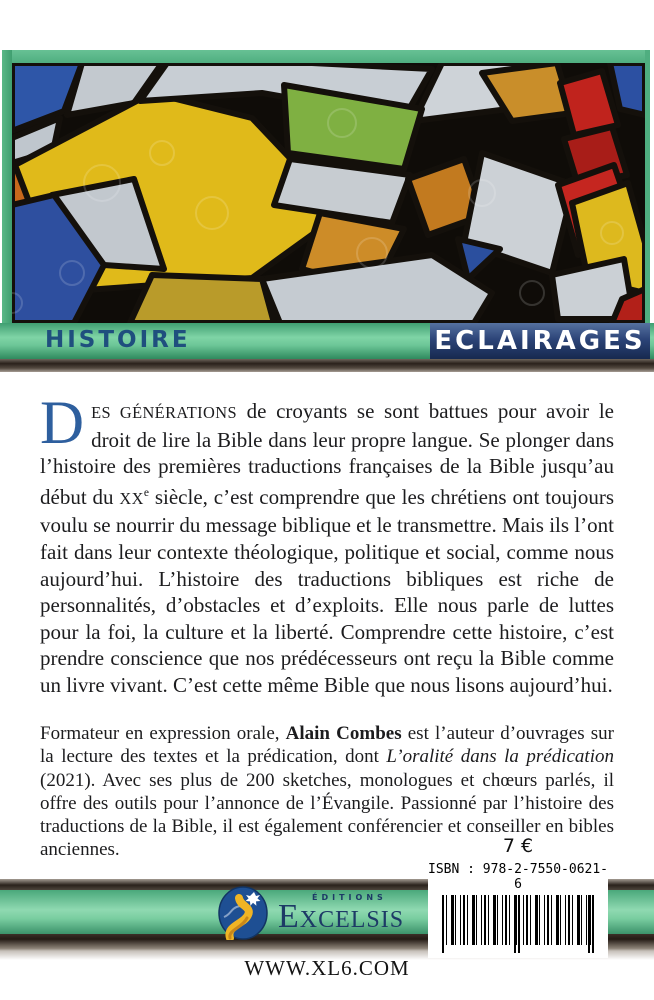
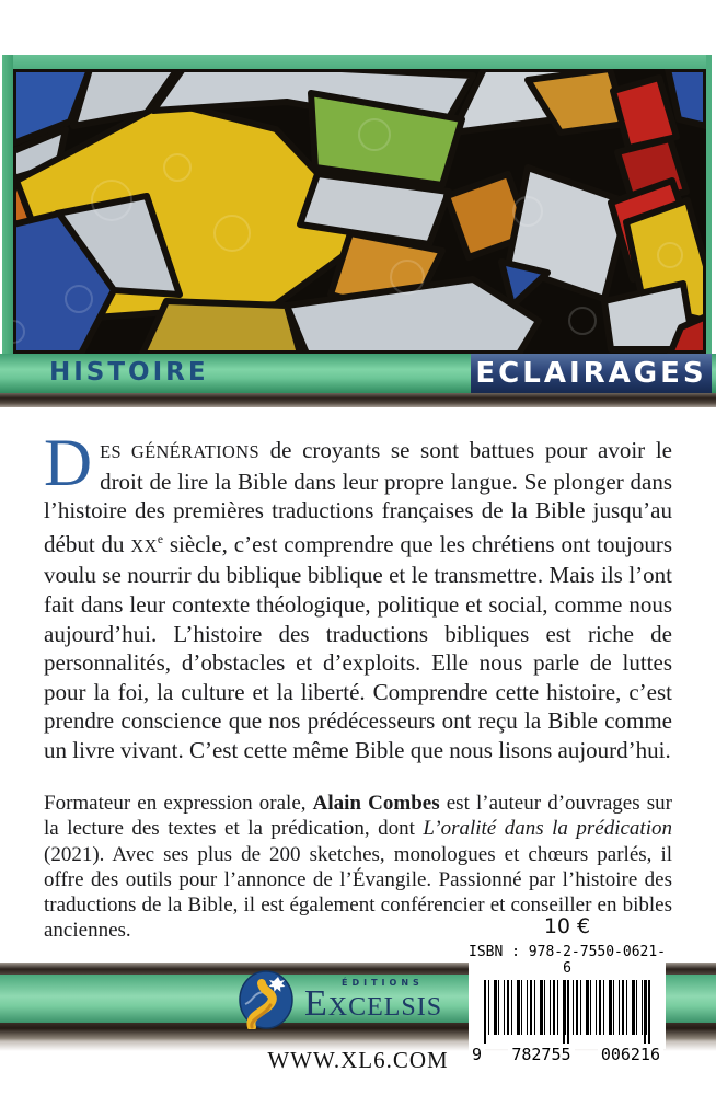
  HISTOIRE
  ECLAIRAGES
  D
- ES GÉNÉRATIONS de croyants se sont battues pour avoir le droit de lire la Bible dans leur propre langue. Se plonger dans l’histoire des premières traductions françaises de la Bible jusqu’au début du XXe siècle, c’est comprendre que les chrétiens ont toujours voulu se nourrir du message biblique et le transmettre. Mais ils l’ont fait dans leur contexte théologique, politique et social, comme nous aujourd’hui. L’histoire des traductions bibliques est riche de personnalités, d’obstacles et d’exploits. Elle nous parle de luttes pour la foi, la culture et la liberté. Comprendre cette histoire, c’est prendre conscience que nos prédécesseurs ont reçu la Bible comme un livre vivant. C’est cette même Bible que nous lisons aujourd’hui.
+ ES GÉNÉRATIONS de croyants se sont battues pour avoir le droit de lire la Bible dans leur propre langue. Se plonger dans l’histoire des premières traductions françaises de la Bible jusqu’au début du XXe siècle, c’est comprendre que les chrétiens ont toujours voulu se nourrir du biblique biblique et le transmettre. Mais ils l’ont fait dans leur contexte théologique, politique et social, comme nous aujourd’hui. L’histoire des traductions bibliques est riche de personnalités, d’obstacles et d’exploits. Elle nous parle de luttes pour la foi, la culture et la liberté. Comprendre cette histoire, c’est prendre conscience que nos prédécesseurs ont reçu la Bible comme un livre vivant. C’est cette même Bible que nous lisons aujourd’hui.
  Formateur en expression orale, Alain Combes est l’auteur d’ouvrages sur la lecture des textes et la prédication, dont L’oralité dans la prédication (2021). Avec ses plus de 200 sketches, monologues et chœurs parlés, il offre des outils pour l’annonce de l’Évangile. Passionné par l’histoire des traductions de la Bible, il est également conférencier et conseiller en bibles anciennes.
- 7 €
+ 10 €
  ÉDITIONS
  Excelsis
  ISBN : 978-2-7550-0621-6
+ 9
+ 782755
+ 006216
  WWW.XL6.COM
